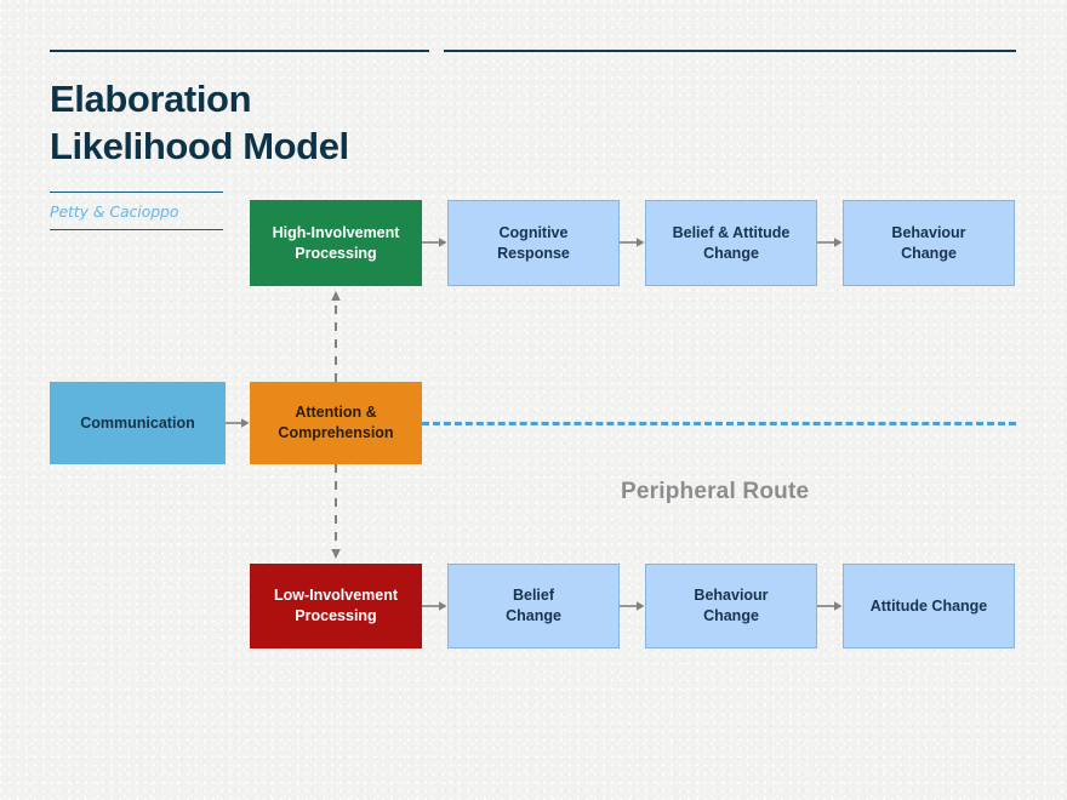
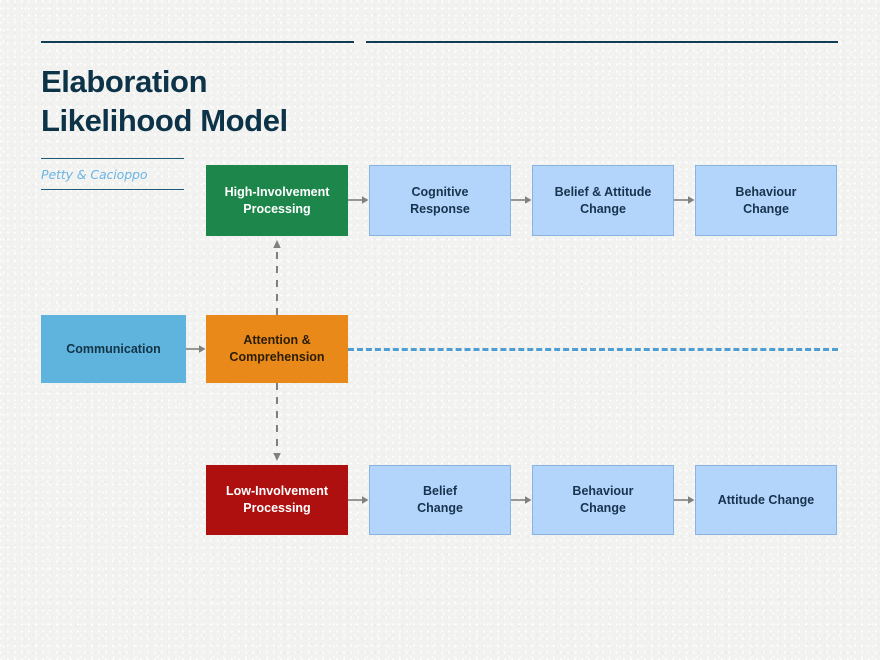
  Elaboration
  Likelihood Model
  Petty & Cacioppo
- Peripheral Route
  High-Involvement
  Processing
  Cognitive
  Response
  Belief & Attitude
  Change
  Behaviour
  Change
  Communication
  Attention &
  Comprehension
  Low-Involvement
  Processing
  Belief
  Change
  Behaviour
  Change
  Attitude Change
